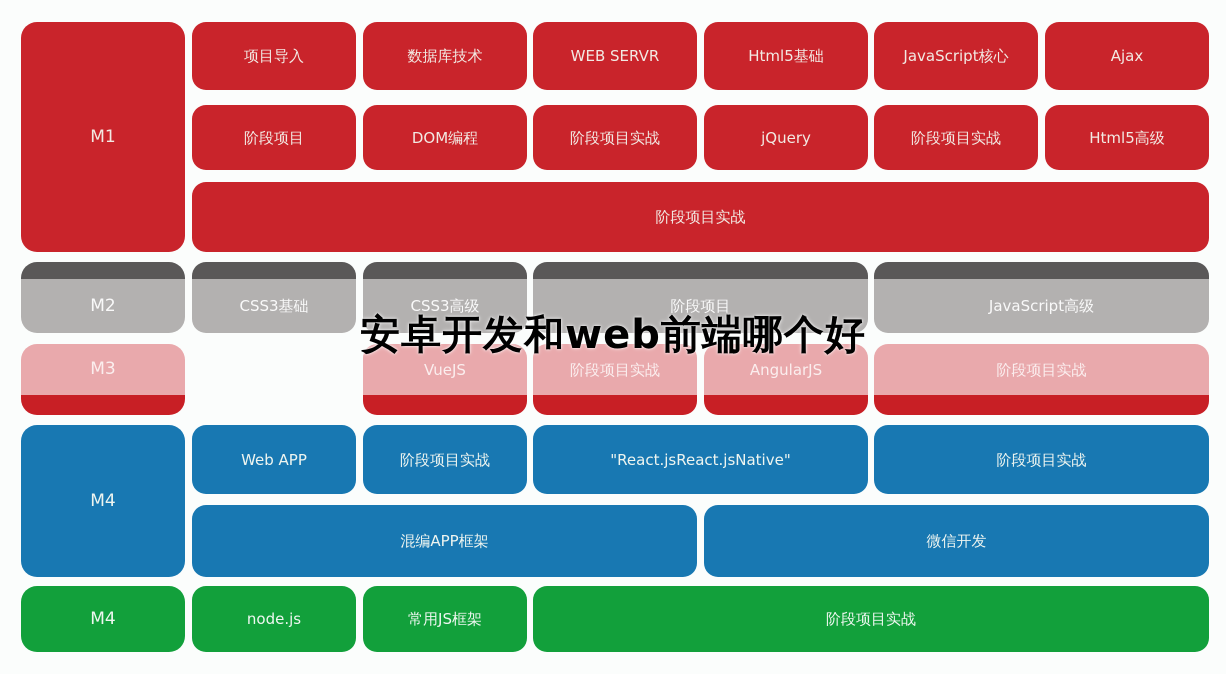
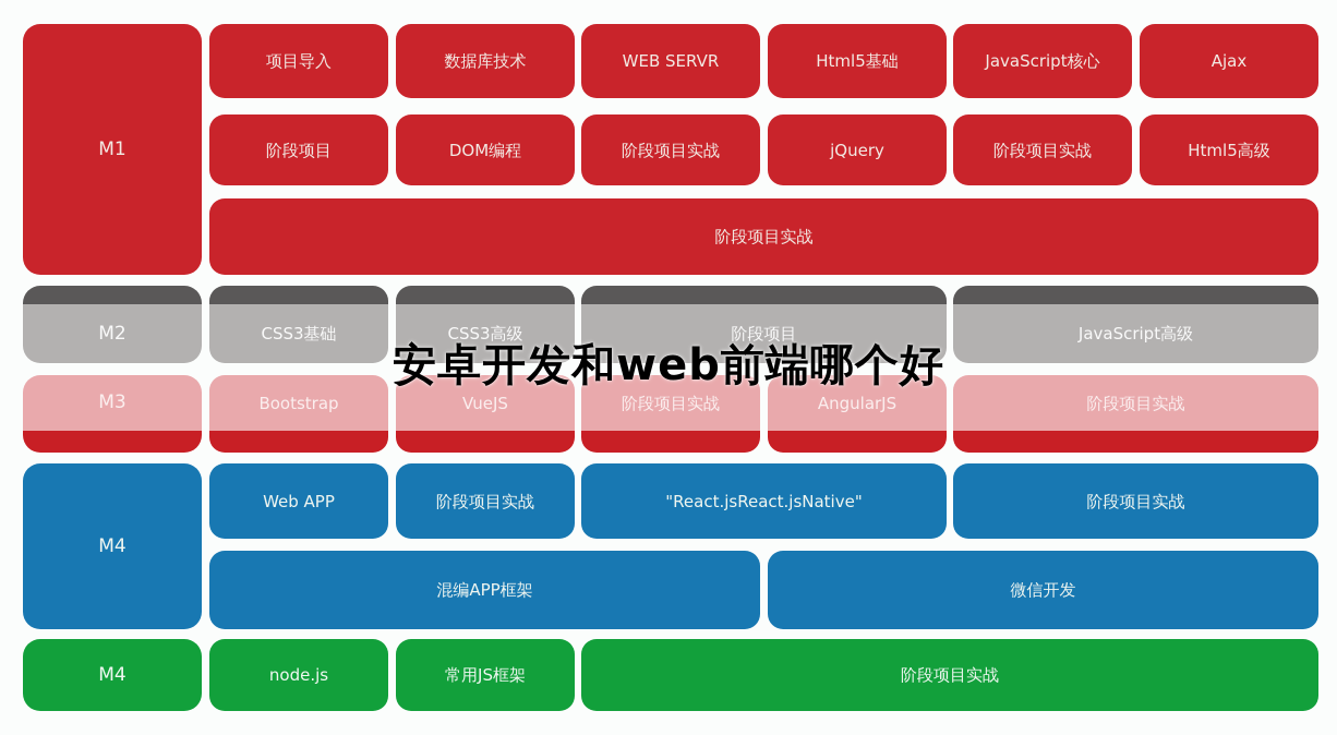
  M1
  项目导入
  数据库技术
  WEB SERVR
  Html5基础
  JavaScript核心
  Ajax
  阶段项目
  DOM编程
  阶段项目实战
  jQuery
  阶段项目实战
  Html5高级
  阶段项目实战
  M2
  CSS3基础
  CSS3高级
  阶段项目
  JavaScript高级
  安卓开发和web前端哪个好
  M3
+ Bootstrap
  VueJS
  阶段项目实战
  AngularJS
  阶段项目实战
  M4
  Web APP
  阶段项目实战
  "React.jsReact.jsNative"
  阶段项目实战
  混编APP框架
  微信开发
  M4
  node.js
  常用JS框架
  阶段项目实战
